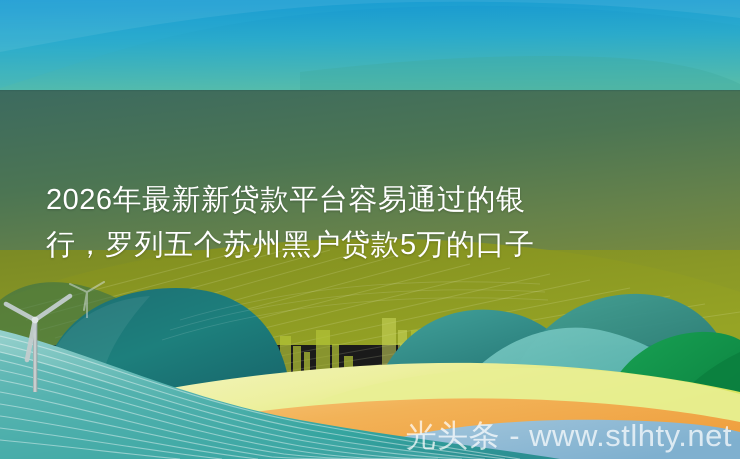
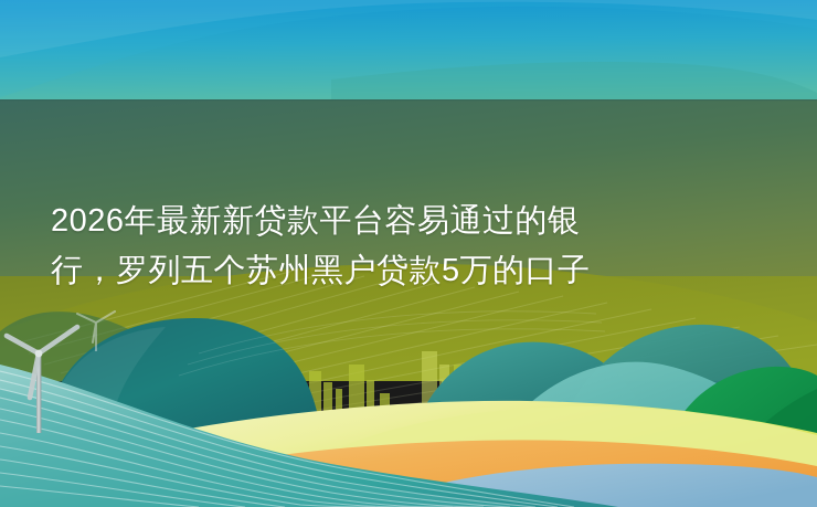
  2026年最新新贷款平台容易通过的银
  行，罗列五个苏州黑户贷款5万的口子
- 光头条 - www.stlhty.net
